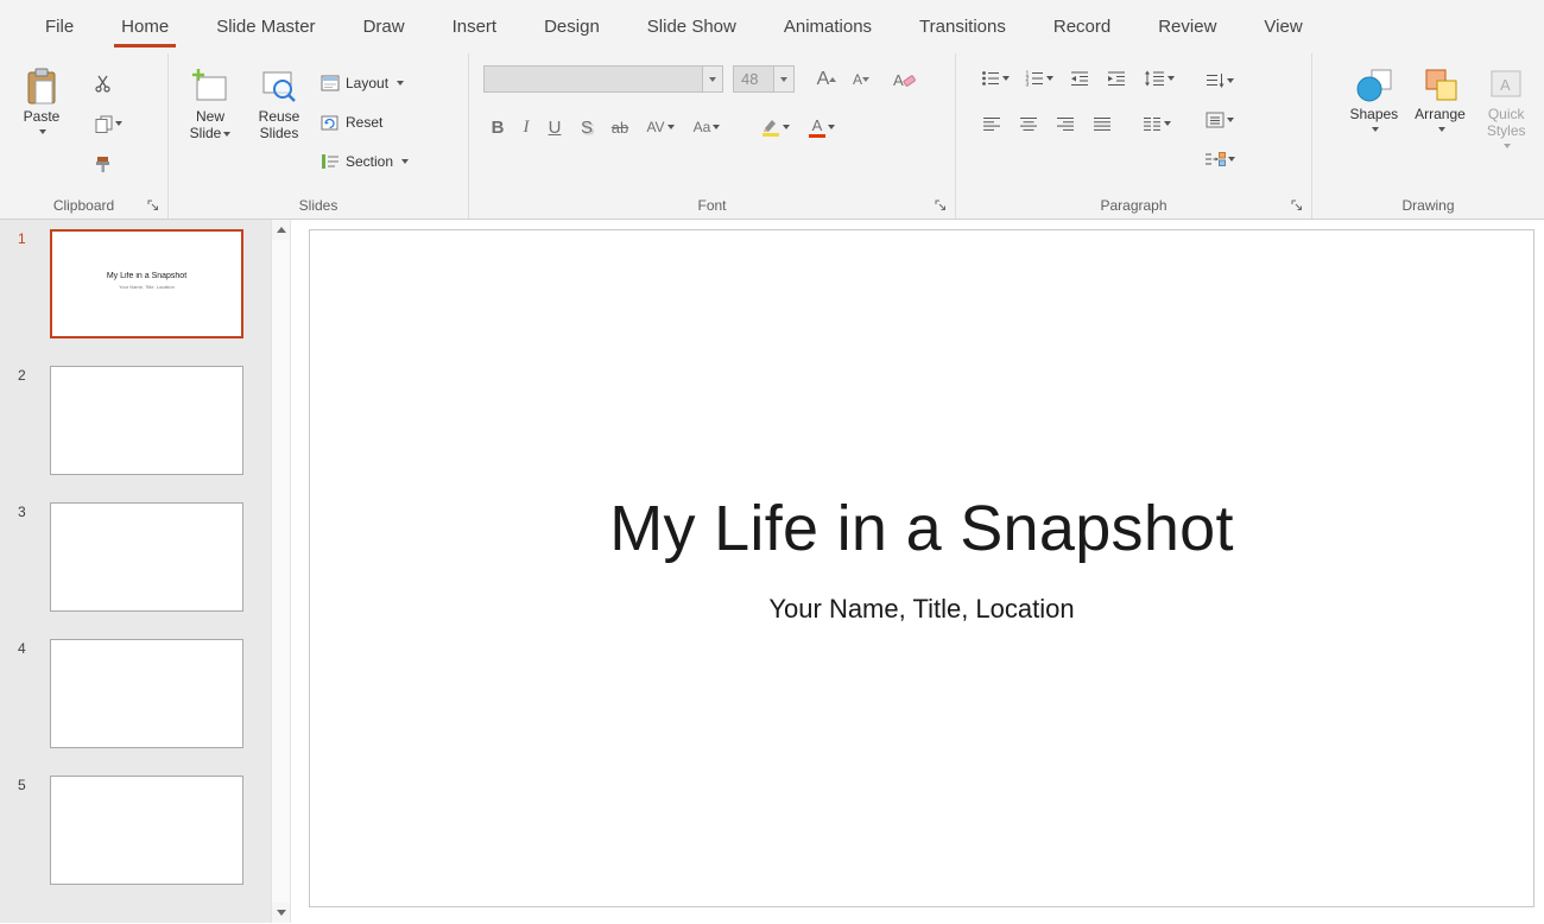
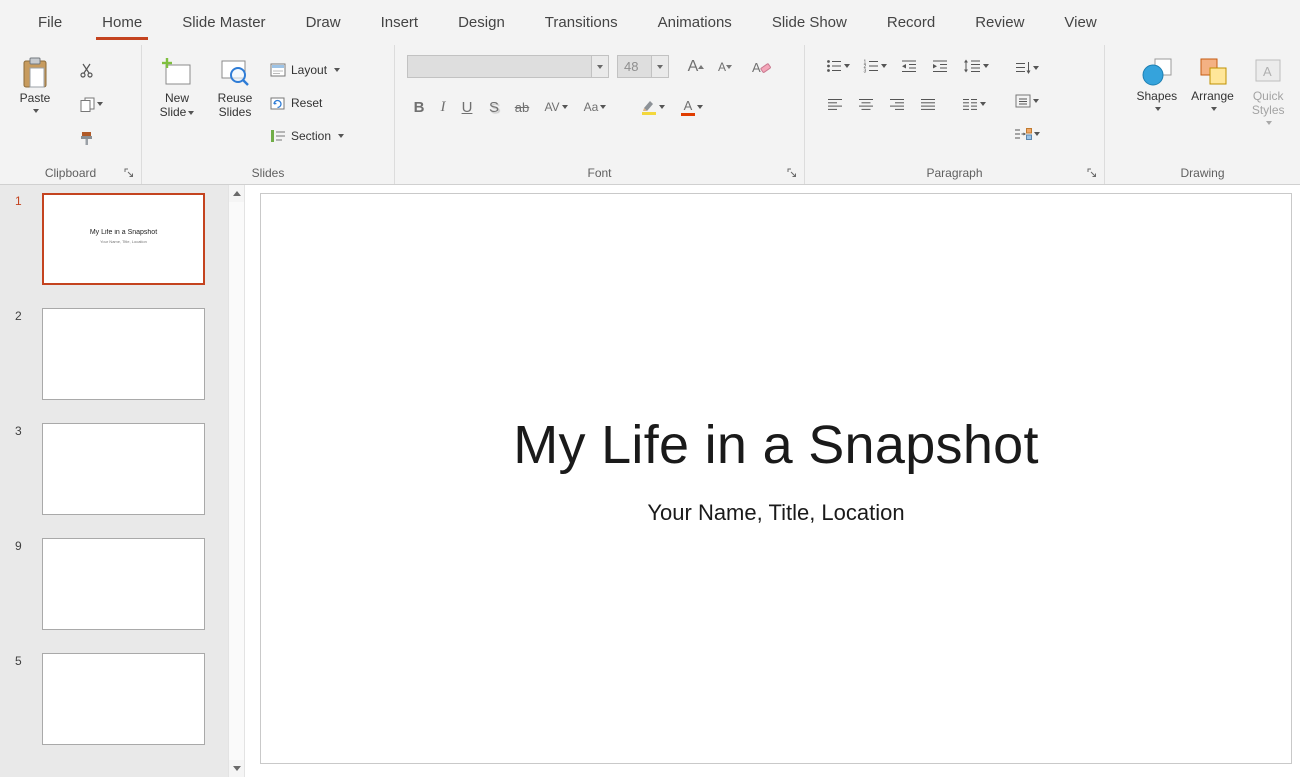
  File
  Home
  Slide Master
  Draw
  Insert
  Design
- Slide Show
+ Transitions
  Animations
- Transitions
+ Slide Show
  Record
  Review
  View
  Paste
  Clipboard
  New Slide
  Reuse Slides
  Layout
  Reset
  Section
  Slides
  48
  A
  A
  A
  B
  I
  U
  S
  ab
  AV
  Aa
  A
  Font
  Paragraph
  Shapes
  Arrange
  A
  Quick Styles
  Drawing
  1
  2
  3
- 4
+ 9
  5
  My Life in a Snapshot
  Your Name, Title, Location
